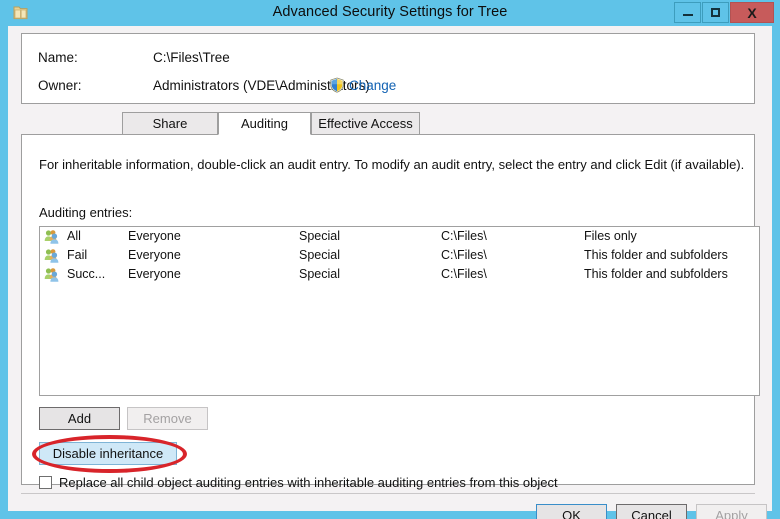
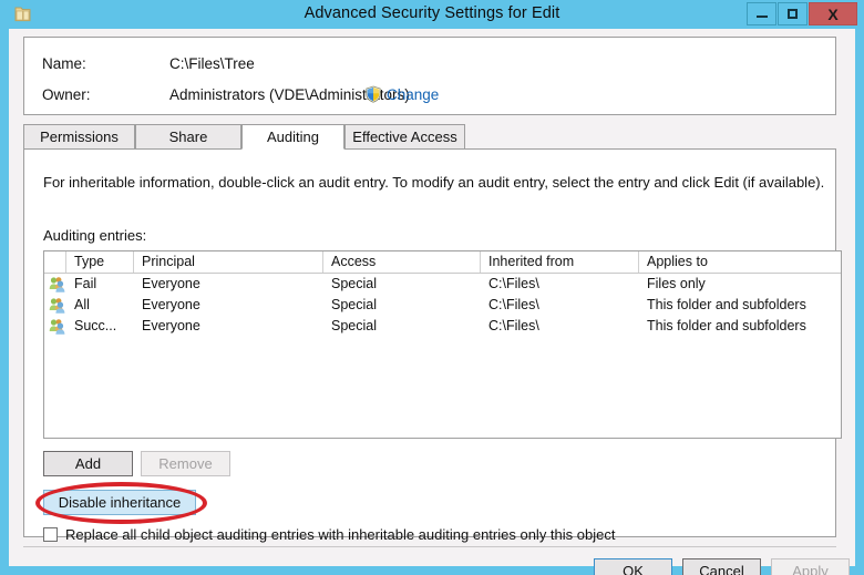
- Advanced Security Settings for Tree
+ Advanced Security Settings for Edit
  X
  Name:
  C:\Files\Tree
  Owner:
  Administrators (VDE\Administtors)
  Change
+ Permissions
  Share
  Auditing
  Effective Access
  For inheritable information, double-click an audit entry. To modify an audit entry, select the entry and click Edit (if available).
  Auditing entries:
+ Type
+ Principal
+ Access
+ Inherited from
+ Applies to
- All
+ Fail
  Everyone
  Special
  C:\Files\
  Files only
- Fail
+ All
  Everyone
  Special
  C:\Files\
  This folder and subfolders
  Succ...
  Everyone
  Special
  C:\Files\
  This folder and subfolders
  Add
  Remove
  Disable inheritance
- Replace all child object auditing entries with inheritable auditing entries from this object
+ Replace all child object auditing entries with inheritable auditing entries only this object
  OK
  Cancel
  Apply
